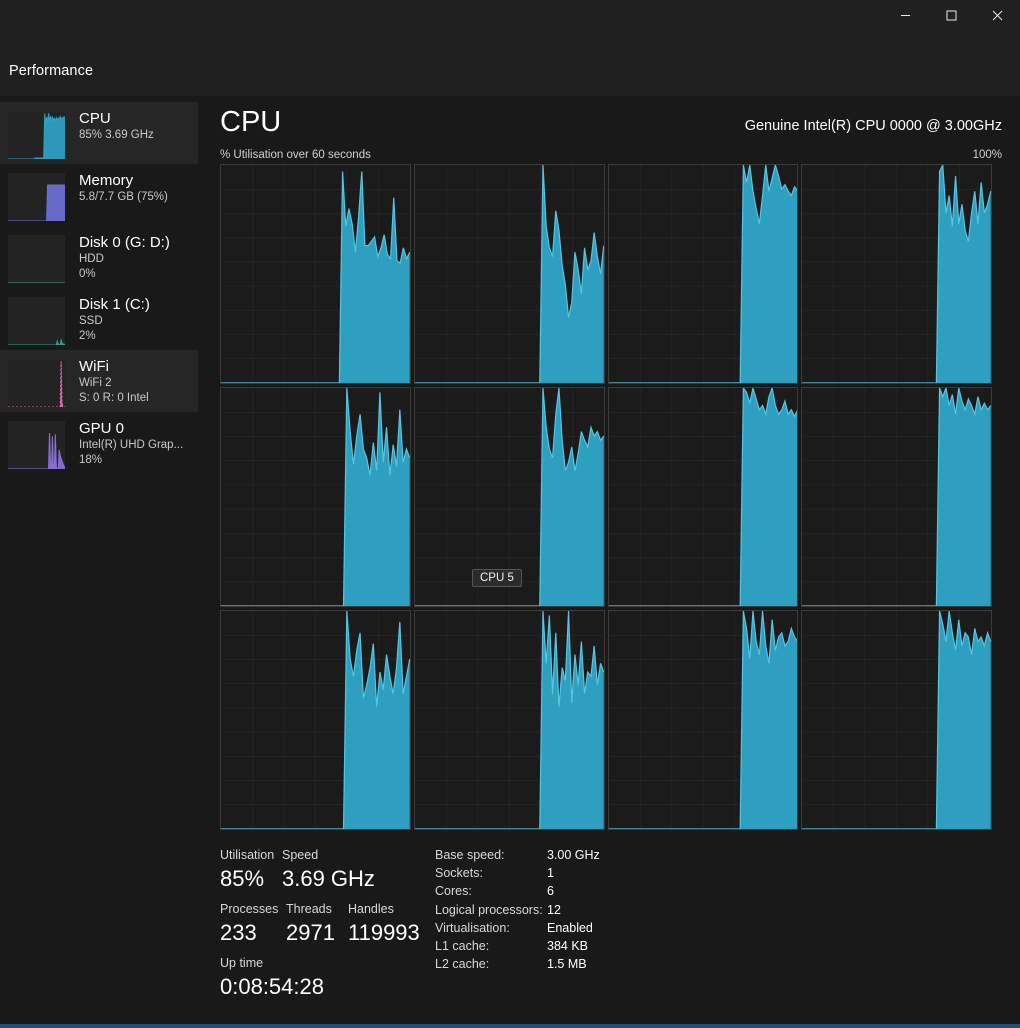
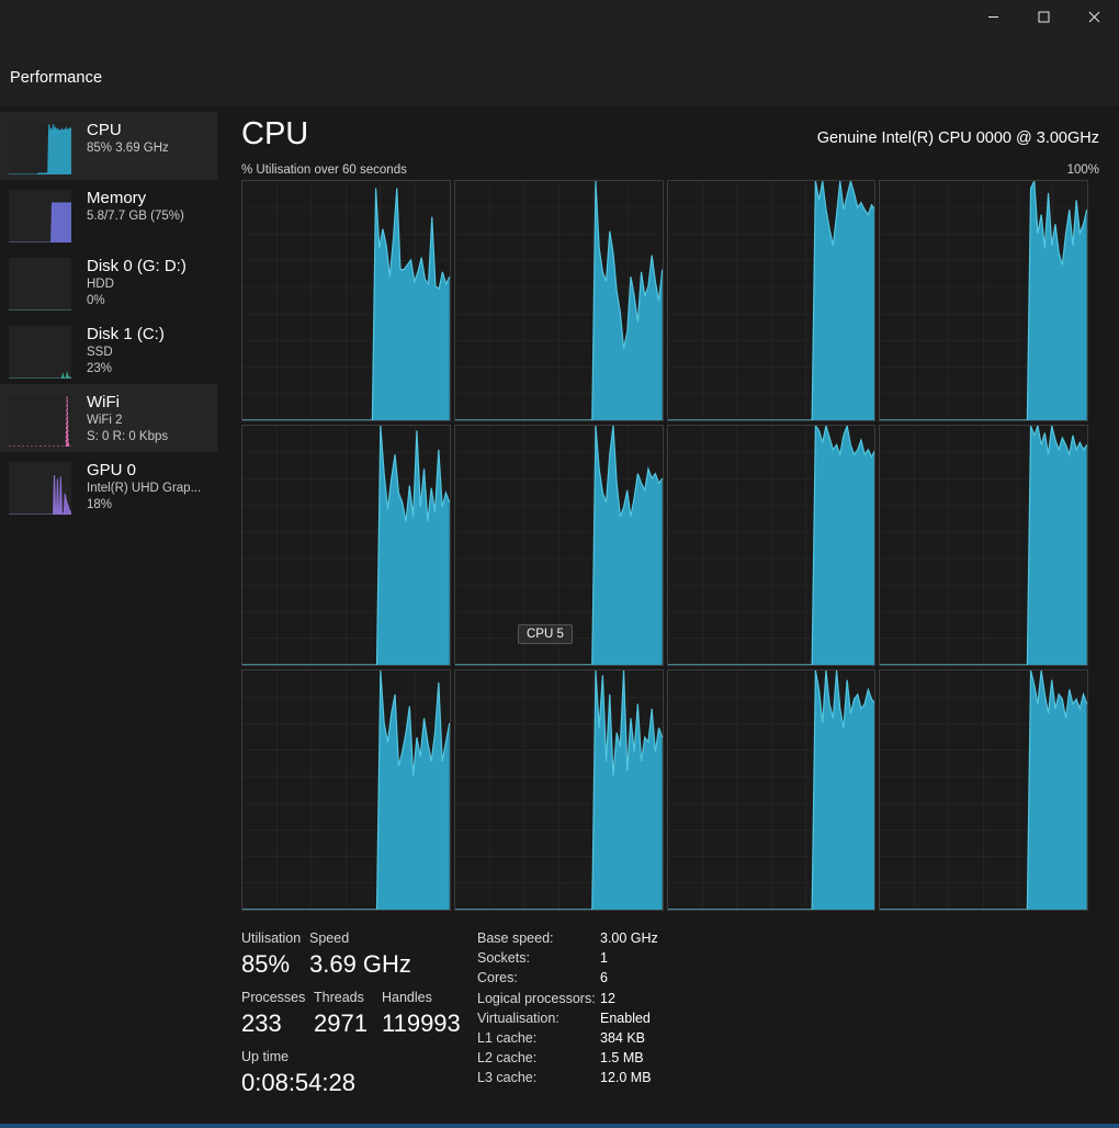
  Performance
  CPU
  85% 3.69 GHz
  Memory
  5.8/7.7 GB (75%)
  Disk 0 (G: D:)
  HDD
  0%
  Disk 1 (C:)
  SSD
- 2%
+ 23%
  WiFi
  WiFi 2
- S: 0 R: 0 Intel
+ S: 0 R: 0 Kbps
  GPU 0
  Intel(R) UHD Grap...
  18%
  CPU
  Genuine Intel(R) CPU 0000 @ 3.00GHz
  % Utilisation over 60 seconds
  100%
  CPU 5
  Utilisation
  Speed
  85%
  3.69 GHz
  Processes
  Threads
  Handles
  233
  2971
  119993
  Up time
  0:08:54:28
  Base speed:
  3.00 GHz
  Sockets:
  1
  Cores:
  6
  Logical processors:
  12
  Virtualisation:
  Enabled
  L1 cache:
  384 KB
  L2 cache:
  1.5 MB
+ L3 cache:
+ 12.0 MB
